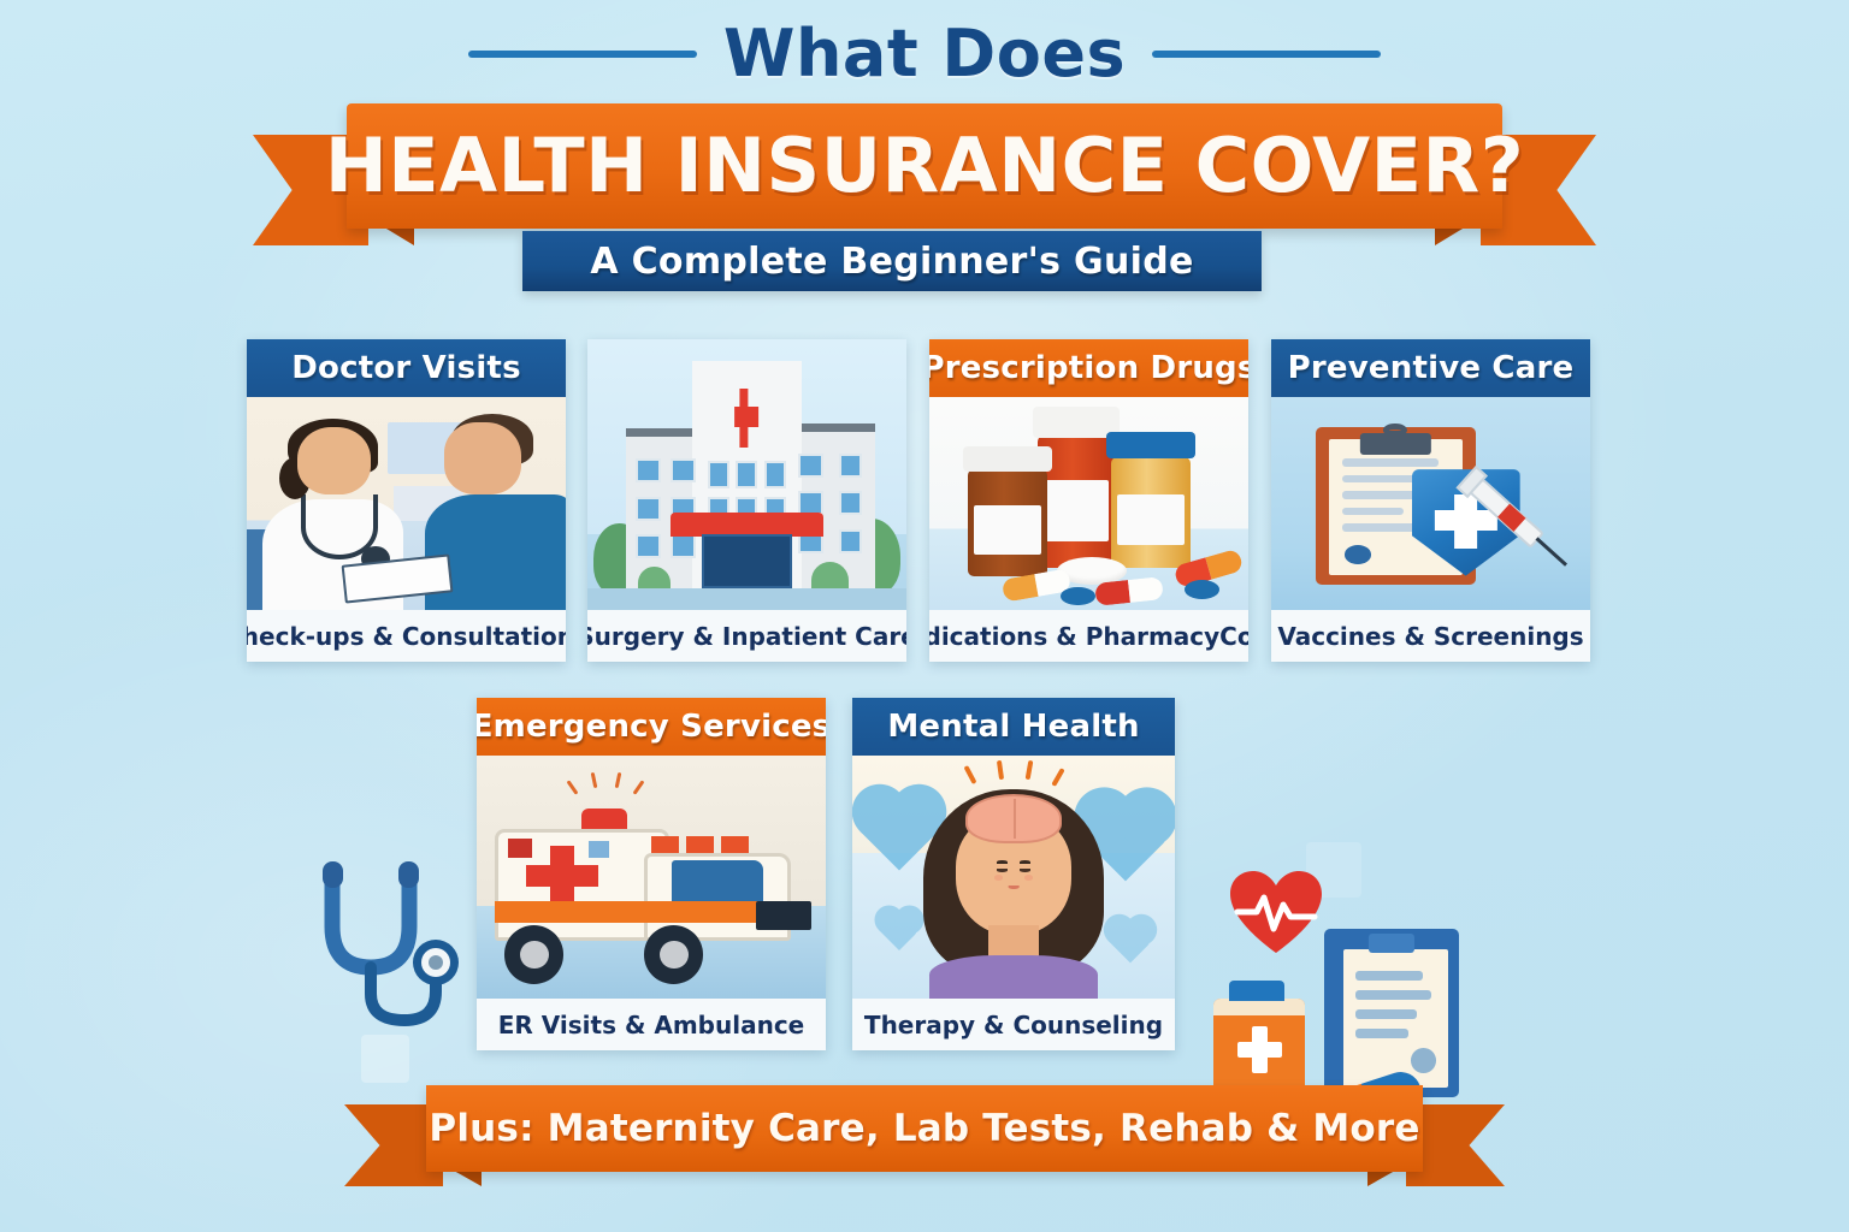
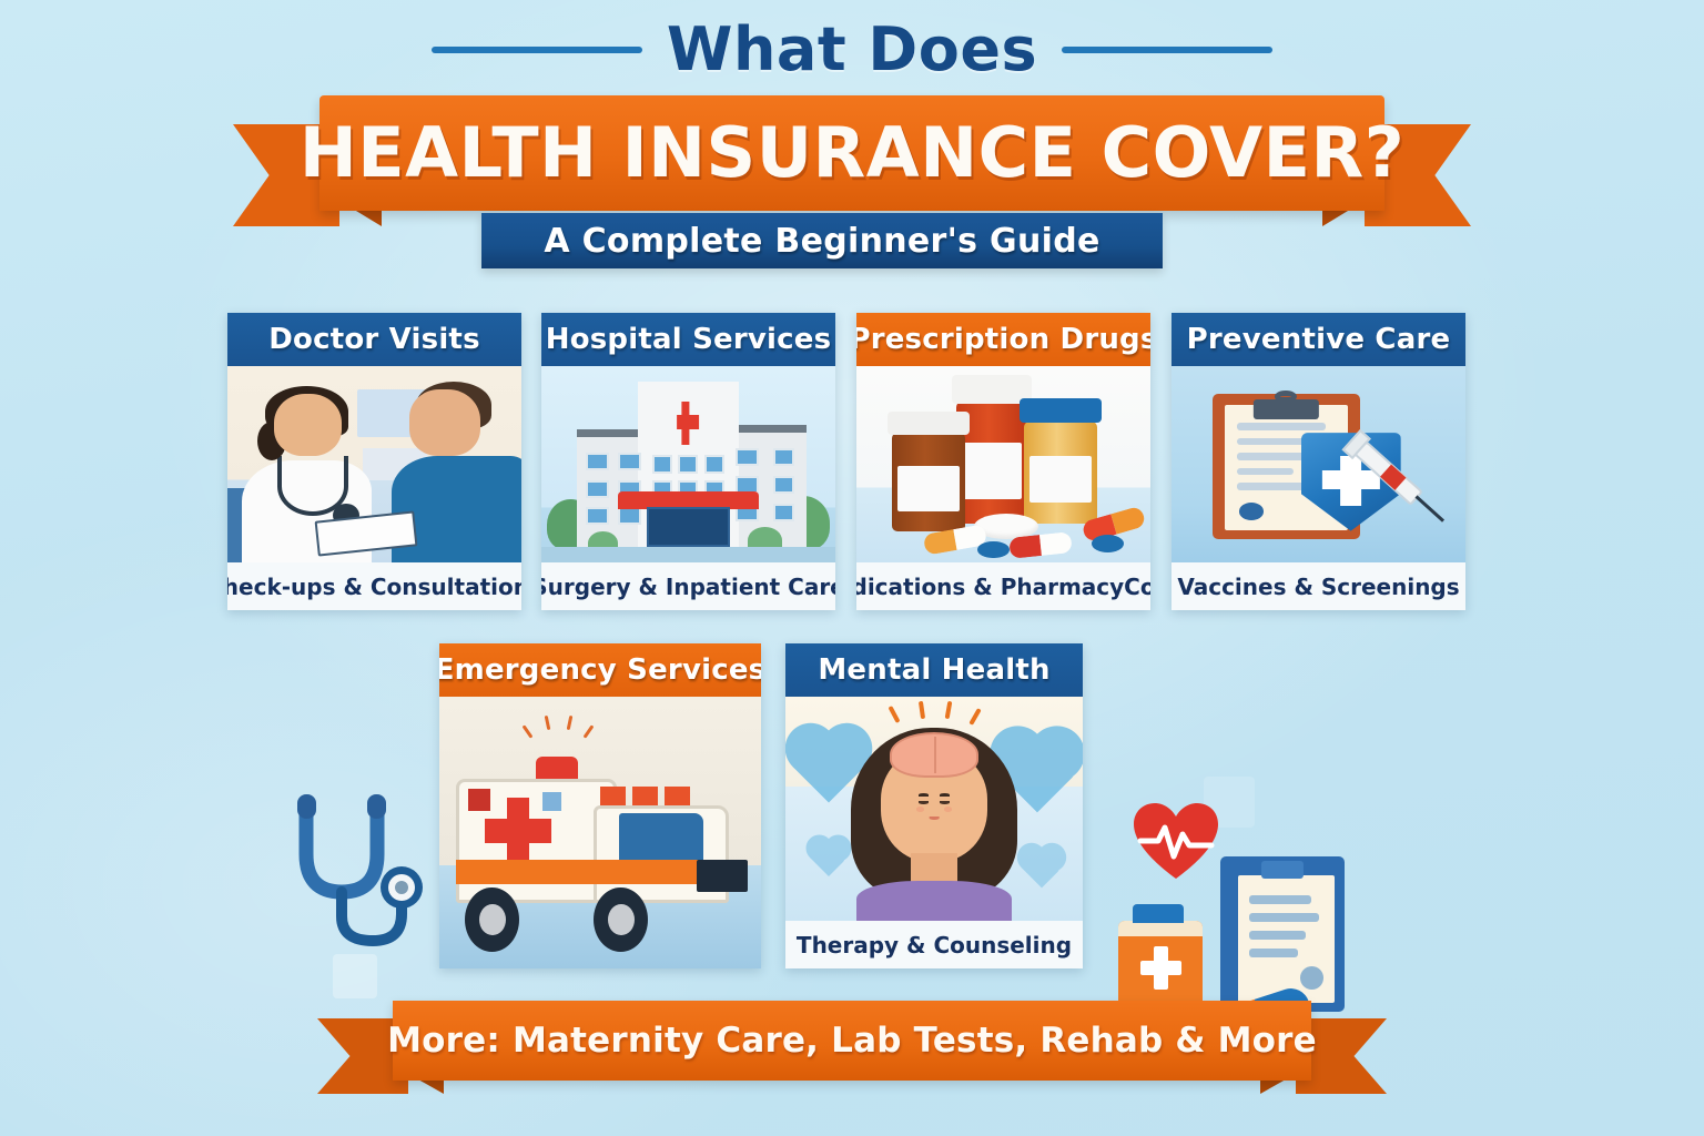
  What Does
  HEALTH INSURANCE COVER?
  A Complete Beginner's Guide
  Doctor Visits
  heck-ups & Consultation
+ Hospital Services
  urgery & Inpatient Car
  Prescription Drugs
  dications & PharmacyCo
  Preventive Care
  Vaccines & Screenings
  Emergency Services
- ER Visits & Ambulance
  Mental Health
  Therapy & Counseling
- Plus: Maternity Care, Lab Tests, Rehab & More
+ More: Maternity Care, Lab Tests, Rehab & More
